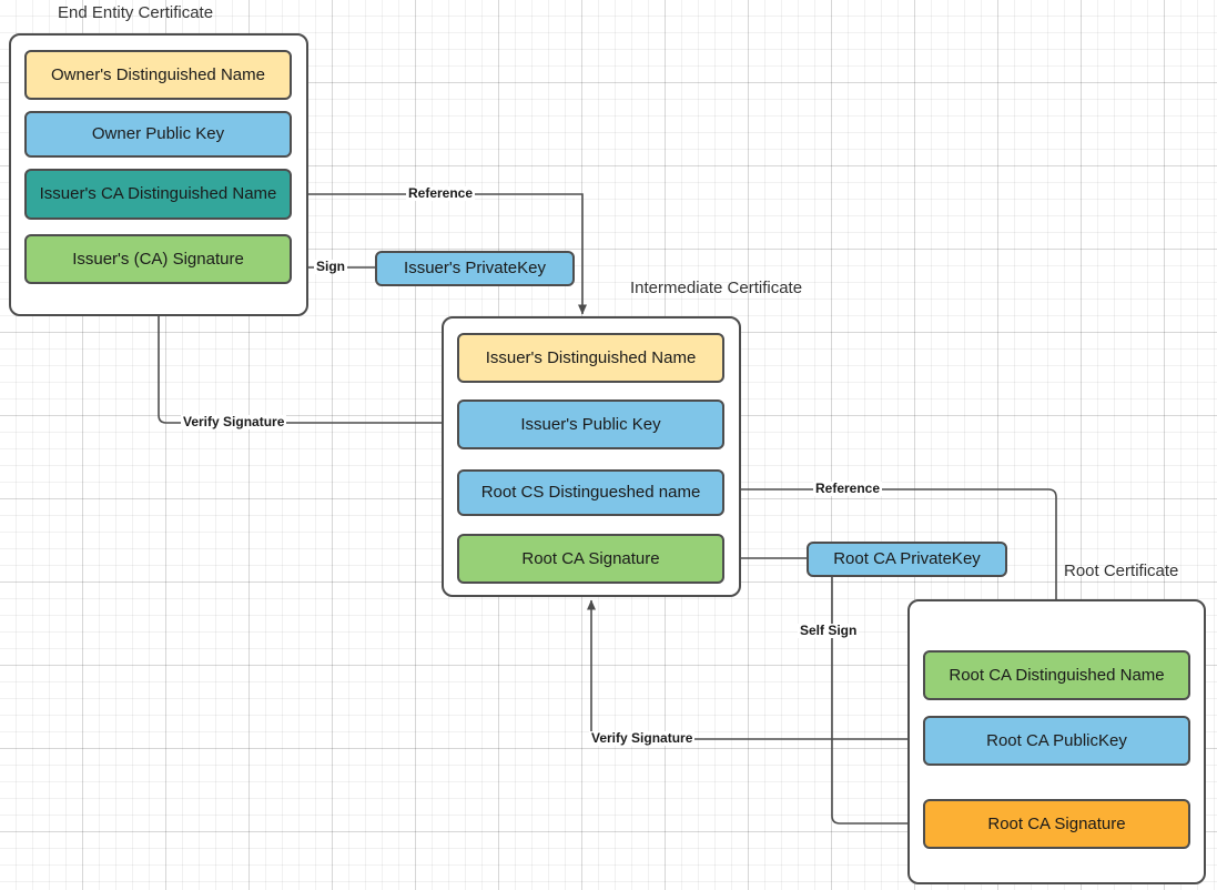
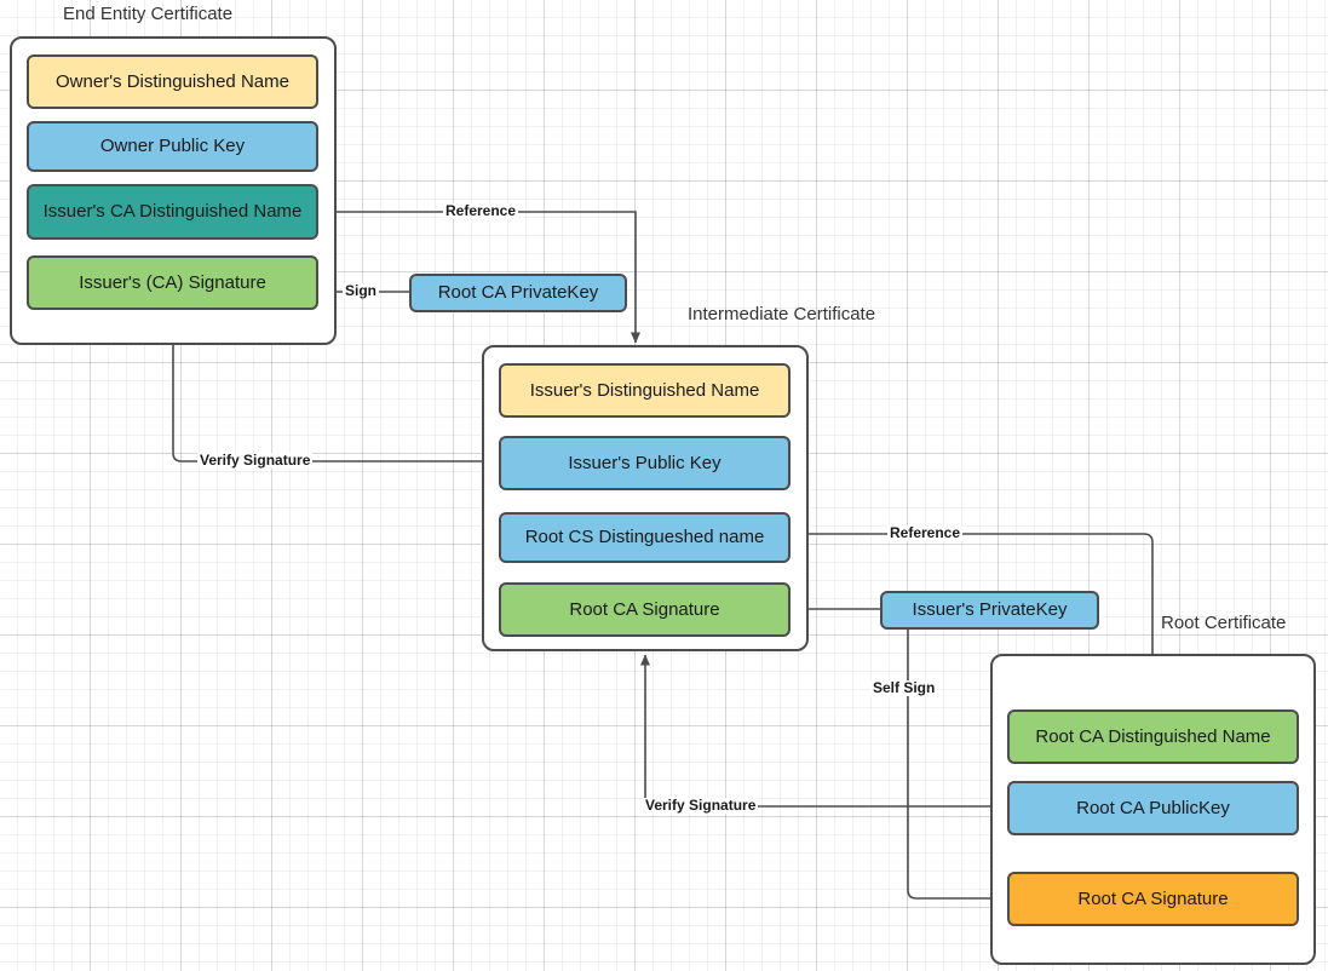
  End Entity Certificate
  Intermediate Certificate
  Root Certificate
  Owner's Distinguished Name
  Owner Public Key
  Issuer's CA Distinguished Name
  Issuer's (CA) Signature
- Issuer's PrivateKey
+ Root CA PrivateKey
  Issuer's Distinguished Name
  Issuer's Public Key
  Root CS Distingueshed name
  Root CA Signature
- Root CA PrivateKey
+ Issuer's PrivateKey
  Root CA Distinguished Name
  Root CA PublicKey
  Root CA Signature
  Reference
  Sign
  Verify Signature
  Reference
  Self Sign
  Verify Signature
